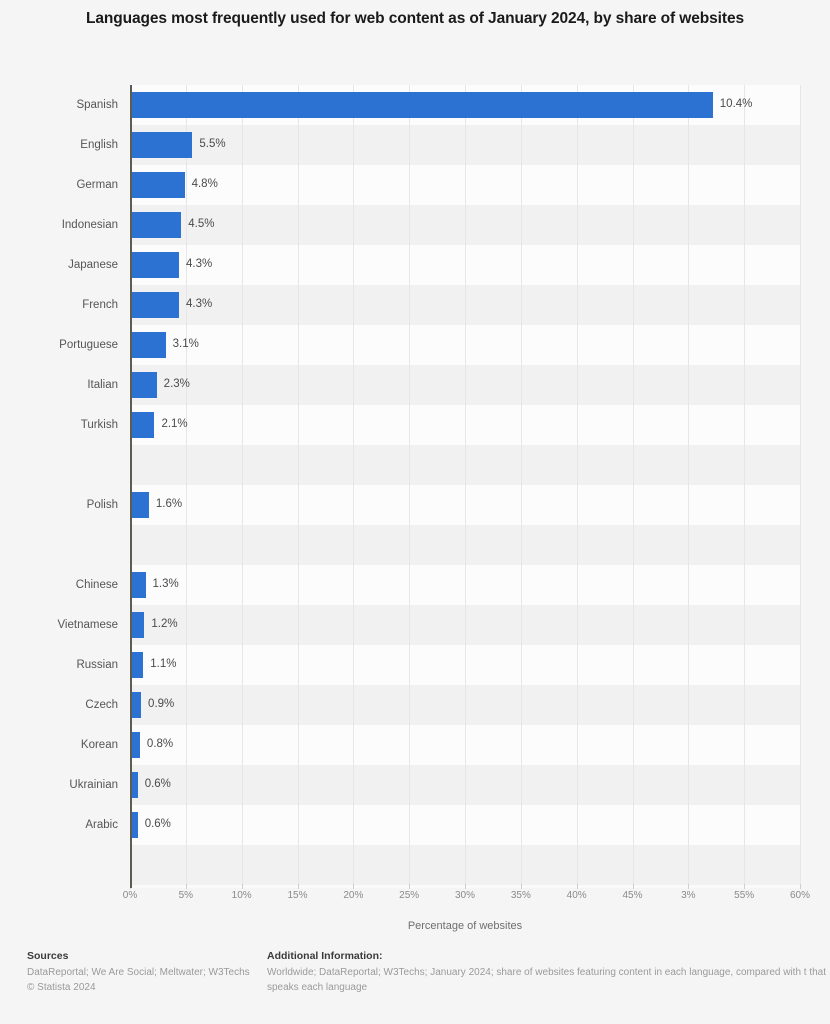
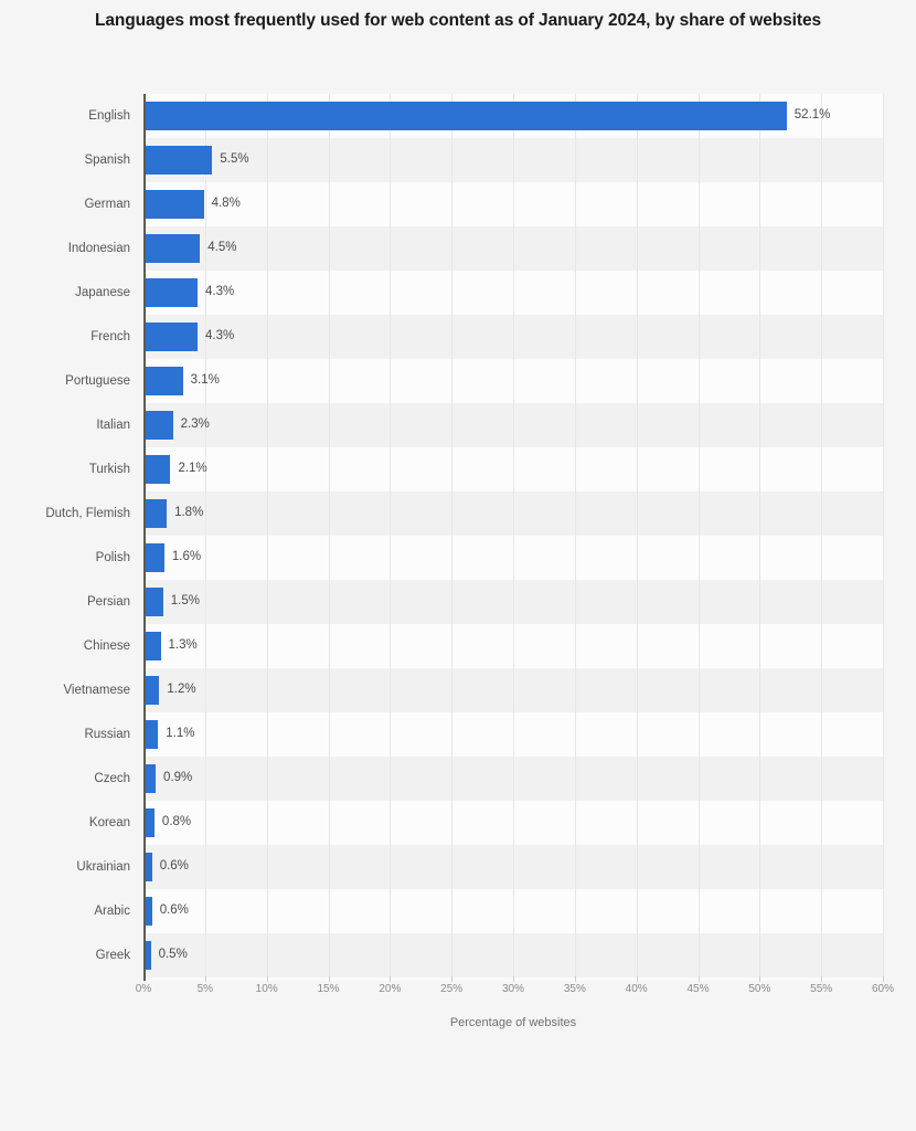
  Languages most frequently used for web content as of January 2024, by share of websites
- Spanish
+ English
- 10.4%
+ 52.1%
- English
+ Spanish
  5.5%
  German
  4.8%
  Indonesian
  4.5%
  Japanese
  4.3%
  French
  4.3%
  Portuguese
  3.1%
  Italian
  2.3%
  Turkish
  2.1%
+ Dutch, Flemish
+ 1.8%
  Polish
  1.6%
+ Persian
+ 1.5%
  Chinese
  1.3%
  Vietnamese
  1.2%
  Russian
  1.1%
  Czech
  0.9%
  Korean
  0.8%
  Ukrainian
  0.6%
  Arabic
  0.6%
+ Greek
+ 0.5%
  0%
  5%
  10%
  15%
  20%
  25%
  30%
  35%
  40%
  45%
- 3%
+ 50%
  55%
  60%
  Percentage of websites
- Sources
- DataReportal; We Are Social; Meltwater; W3Techs
- © Statista 2024
- Additional Information:
- Worldwide; DataReportal; W3Techs; January 2024; share of websites featuring content in each language, compared with t that speaks each language
